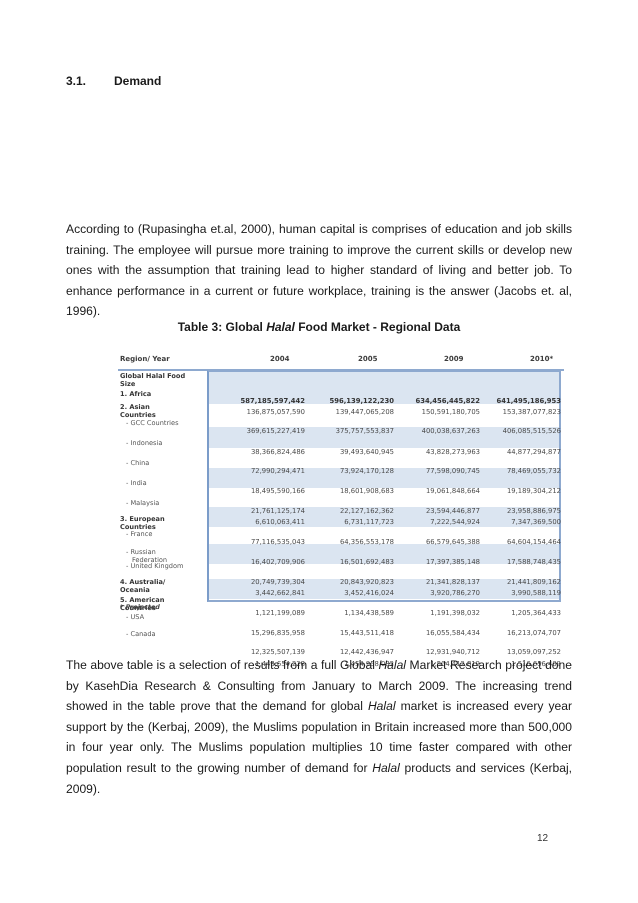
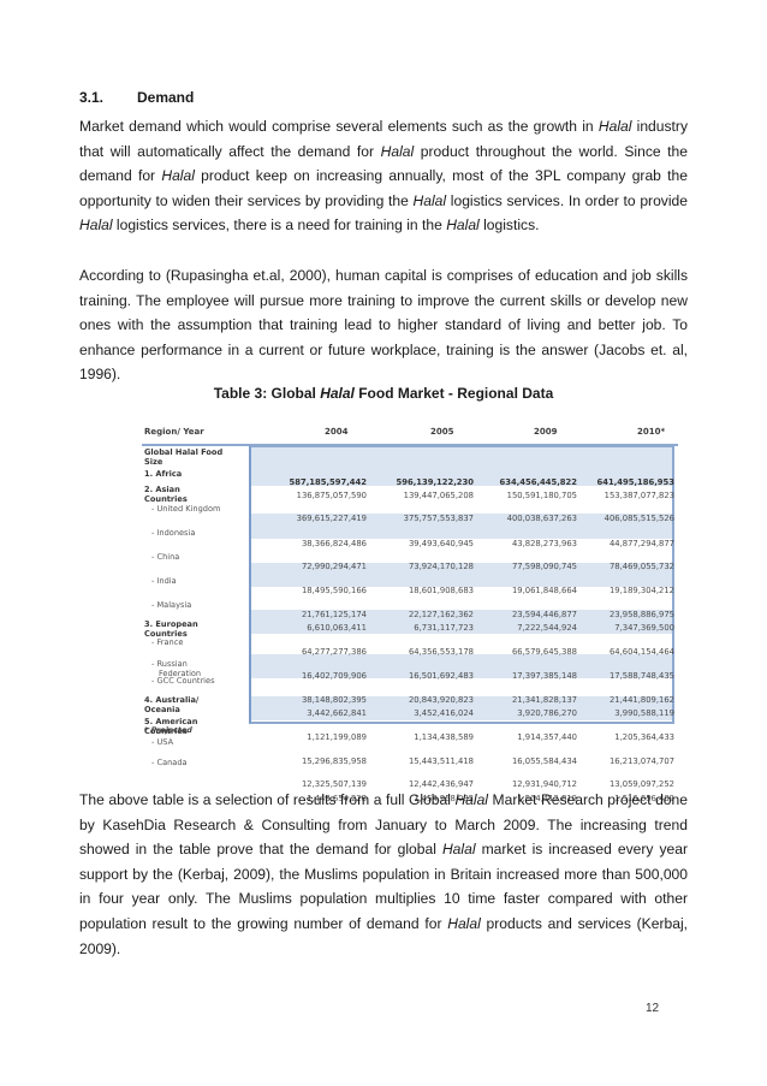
  3.1. Demand
+ Market demand which would comprise several elements such as the growth in Halal industry that will automatically affect the demand for Halal product throughout the world. Since the demand for Halal product keep on increasing annually, most of the 3PL company grab the opportunity to widen their services by providing the Halal logistics services. In order to provide Halal logistics services, there is a need for training in the Halal logistics.
  According to (Rupasingha et.al, 2000), human capital is comprises of education and job skills training. The employee will pursue more training to improve the current skills or develop new ones with the assumption that training lead to higher standard of living and better job. To enhance performance in a current or future workplace, training is the answer (Jacobs et. al, 1996).
  Table 3: Global Halal Food Market - Regional Data
  Region/ Year
  2004
  2005
  2009
  2010*
  Global Halal Food
  Size
  1. Africa
  2. Asian
  Countries
- - GCC Countries
+ - United Kingdom
  - Indonesia
  - China
  - India
  - Malaysia
  3. European
  Countries
  - France
  - Russian
  Federation
- - United Kingdom
+ - GCC Countries
  4. Australia/
  Oceania
  5. American
  Countries
  - USA
  - Canada
  * Projected
  587,185,597,442
  596,139,122,230
  634,456,445,822
  641,495,186,953
  136,875,057,590
  139,447,065,208
  150,591,180,705
  153,387,077,823
  369,615,227,419
  375,757,553,837
  400,038,637,263
  406,085,515,526
  38,366,824,486
  39,493,640,945
  43,828,273,963
  44,877,294,877
  72,990,294,471
  73,924,170,128
  77,598,090,745
  78,469,055,732
  18,495,590,166
  18,601,908,683
  19,061,848,664
  19,189,304,212
  21,761,125,174
  22,127,162,362
  23,594,446,877
  23,958,886,975
  6,610,063,411
  6,731,117,723
  7,222,544,924
  7,347,369,500
- 77,116,535,043
+ 64,277,277,386
  64,356,553,178
  66,579,645,388
  64,604,154,464
  16,402,709,906
  16,501,692,483
  17,397,385,148
  17,588,748,435
- 20,749,739,304
+ 38,148,802,395
  20,843,920,823
  21,341,828,137
  21,441,809,162
  3,442,662,841
  3,452,416,024
  3,920,786,270
  3,990,588,119
  1,121,199,089
  1,134,438,589
- 1,191,398,032
+ 1,914,357,440
  1,205,364,433
  15,296,835,958
  15,443,511,418
  16,055,584,434
  16,213,074,707
  12,325,507,139
  12,442,436,947
  12,931,940,712
  13,059,097,252
  1,443,654,228
  1,454,958,032
  1,504,412,819
  1,516,656,409
  The above table is a selection of results from a full Global Halal Market Research project done by KasehDia Research & Consulting from January to March 2009. The increasing trend showed in the table prove that the demand for global Halal market is increased every year support by the (Kerbaj, 2009), the Muslims population in Britain increased more than 500,000 in four year only. The Muslims population multiplies 10 time faster compared with other population result to the growing number of demand for Halal products and services (Kerbaj, 2009).
  12
